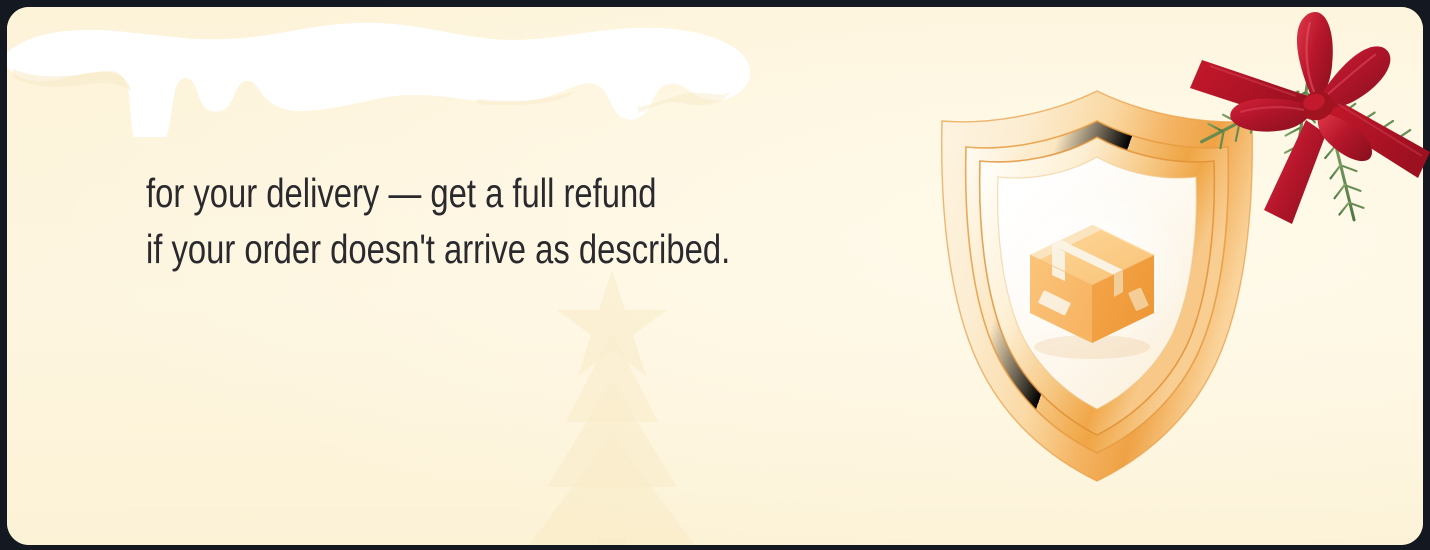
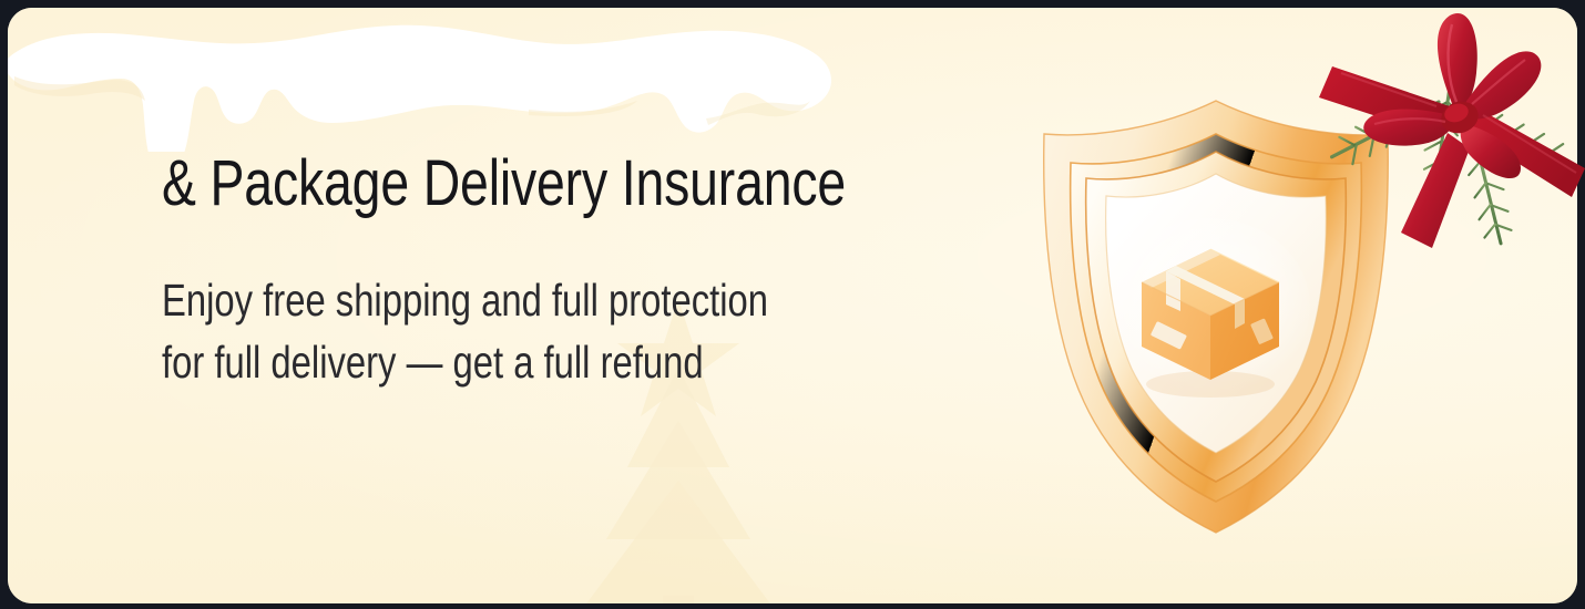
+ & Package Delivery Insurance
+ Enjoy free shipping and full protection
- for your delivery — get a full refund
+ for full delivery — get a full refund
- if your order doesn't arrive as described.
